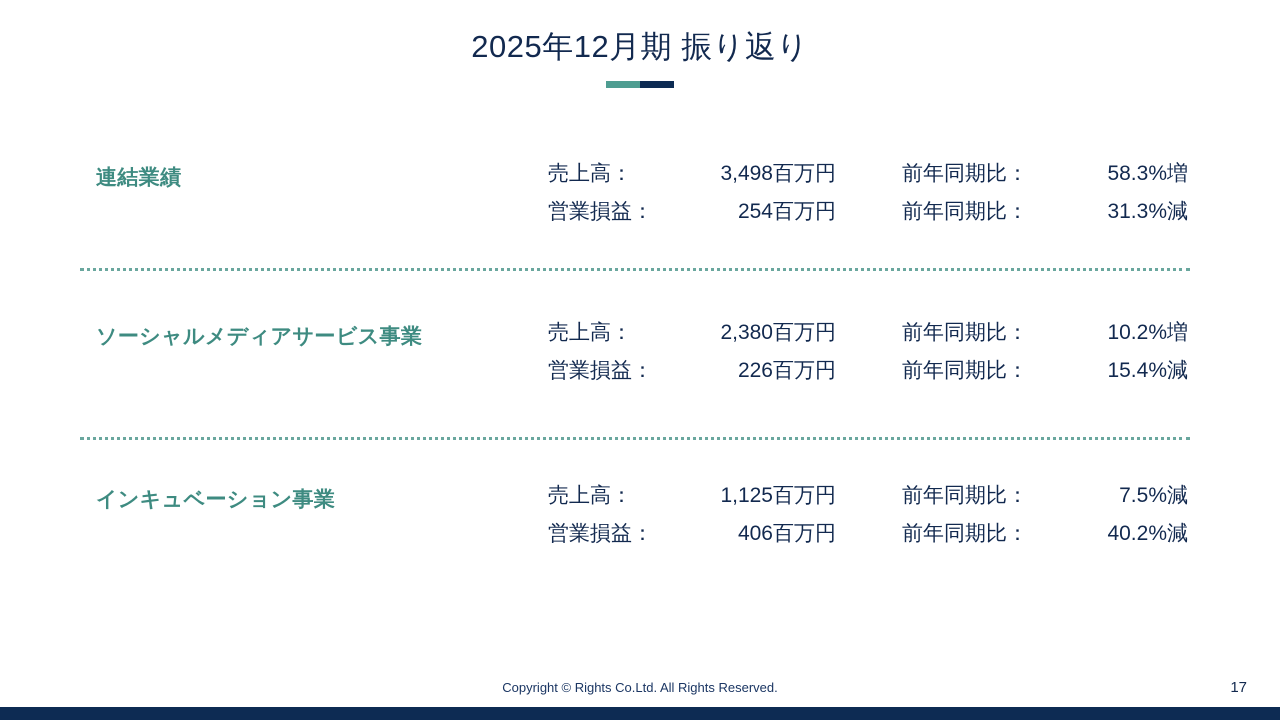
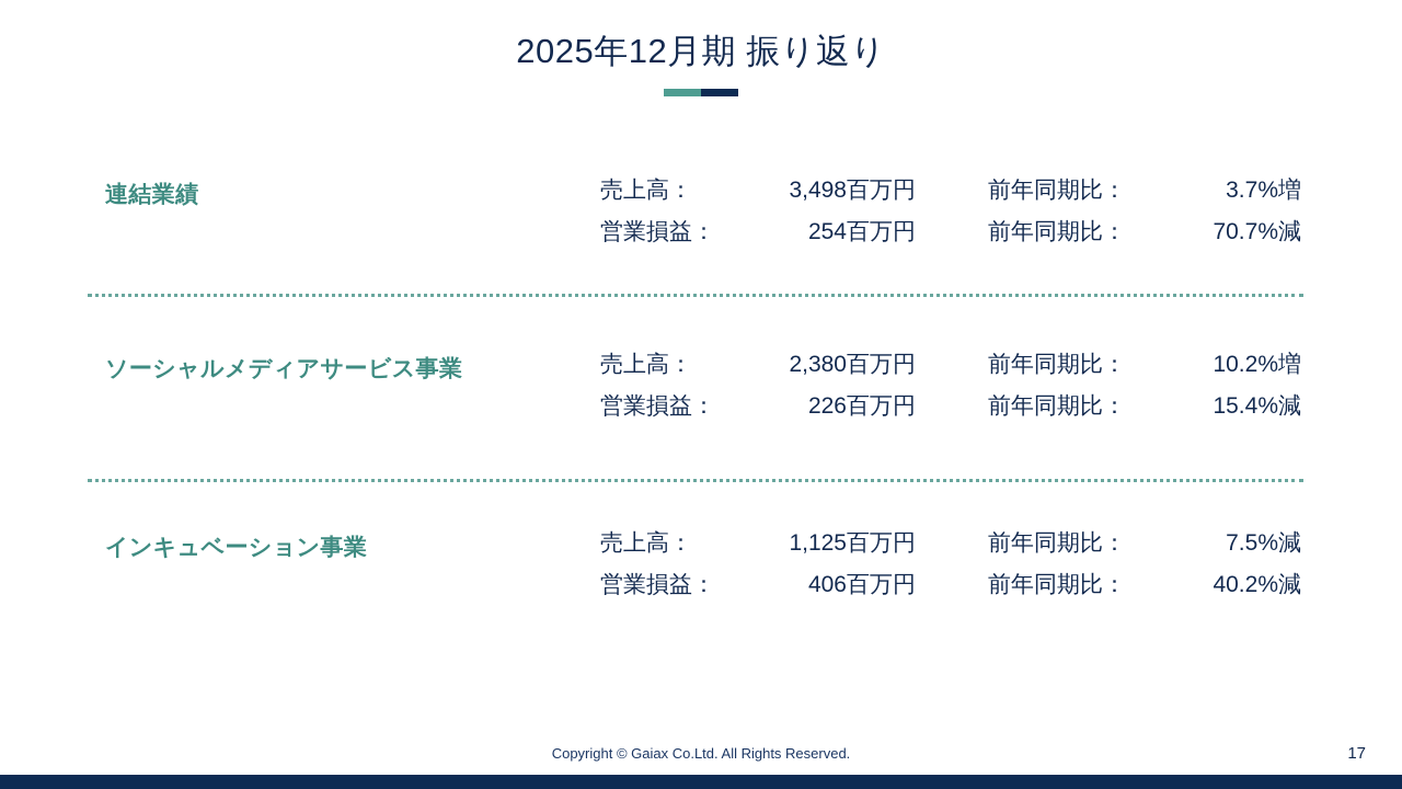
  2025年12月期 振り返り
  連結業績
  売上高：
  3,498百万円
  前年同期比：
- 58.3%増
+ 3.7%増
  営業損益：
  254百万円
  前年同期比：
- 31.3%減
+ 70.7%減
  ソーシャルメディアサービス事業
  売上高：
  2,380百万円
  前年同期比：
  10.2%増
  営業損益：
  226百万円
  前年同期比：
  15.4%減
  インキュベーション事業
  売上高：
  1,125百万円
  前年同期比：
  7.5%減
  営業損益：
  406百万円
  前年同期比：
  40.2%減
- Copyright © Rights Co.Ltd. All Rights Reserved.
+ Copyright © Gaiax Co.Ltd. All Rights Reserved.
  17
